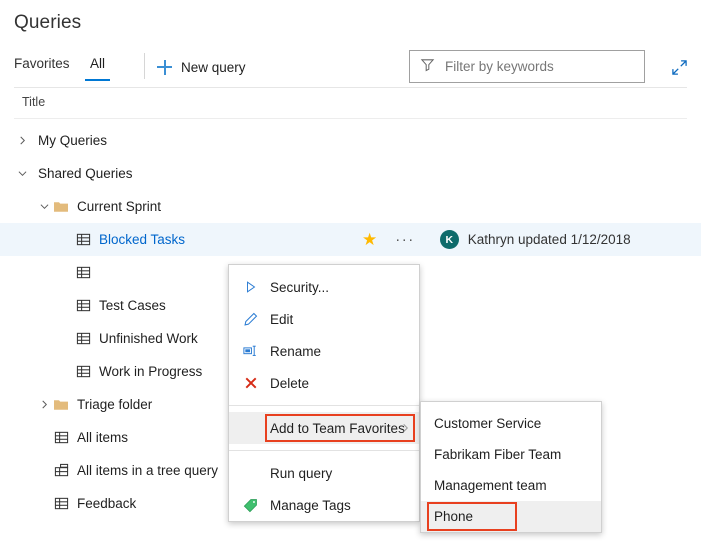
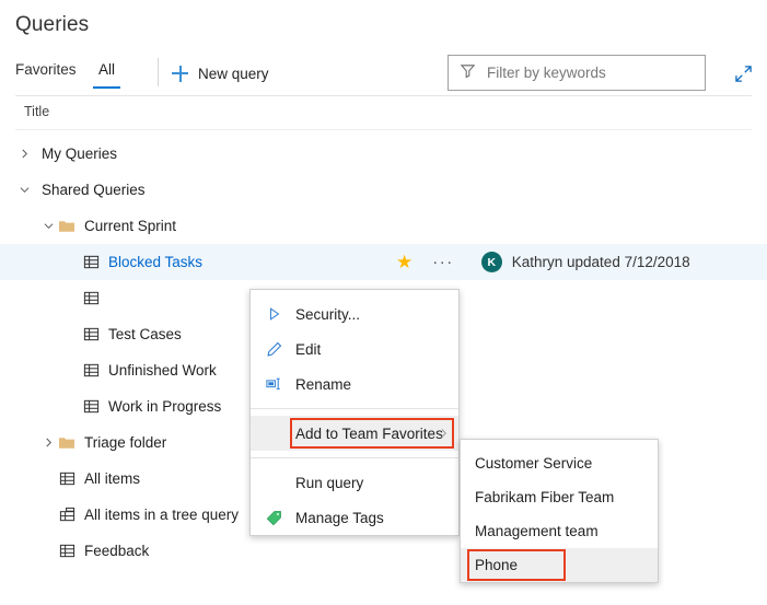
  Queries
  Favorites
  All
  New query
  Filter by keywords
  Title
  My Queries
  Shared Queries
  Current Sprint
  Blocked Tasks
  ★
  ···
  K
- Kathryn updated 1/12/2018
+ Kathryn updated 7/12/2018
  Test Cases
  Unfinished Work
  Work in Progress
  Triage folder
  All items
  All items in a tree query
  Feedback
  Security...
  Edit
  Rename
- Delete
  Add to Team Favorites
  Run query
  Manage Tags
  Customer Service
  Fabrikam Fiber Team
  Management team
  Phone
